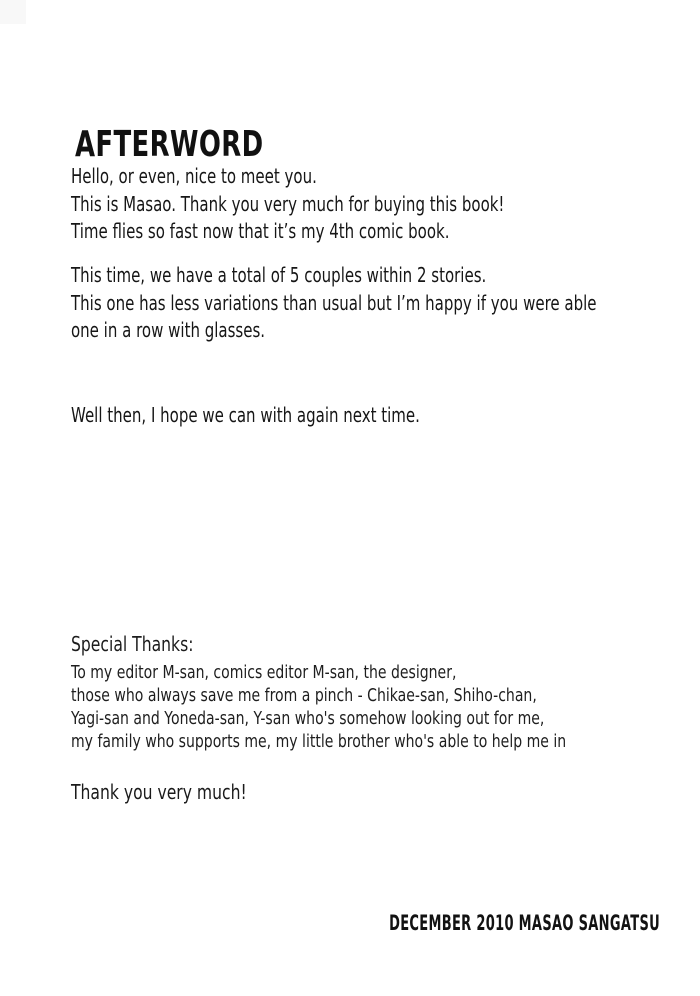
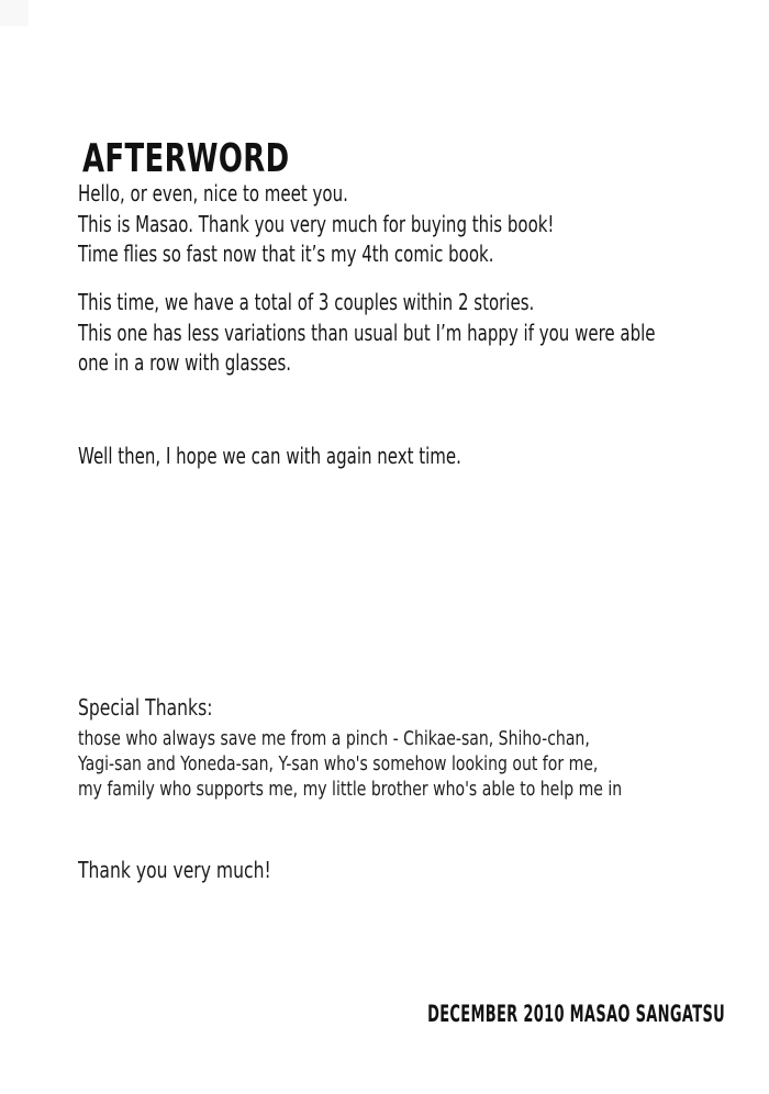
  AFTERWORD
  Hello, or even, nice to meet you.
  This is Masao. Thank you very much for buying this book!
  Time flies so fast now that it’s my 4th comic book.
- This time, we have a total of 5 couples within 2 stories.
+ This time, we have a total of 3 couples within 2 stories.
  This one has less variations than usual but I’m happy if you were able
  one in a row with glasses.
  Well then, I hope we can with again next time.
  Special Thanks:
- To my editor M-san, comics editor M-san, the designer,
  those who always save me from a pinch - Chikae-san, Shiho-chan,
  Yagi-san and Yoneda-san, Y-san who's somehow looking out for me,
  my family who supports me, my little brother who's able to help me in
  Thank you very much!
  DECEMBER 2010 MASAO SANGATSU
